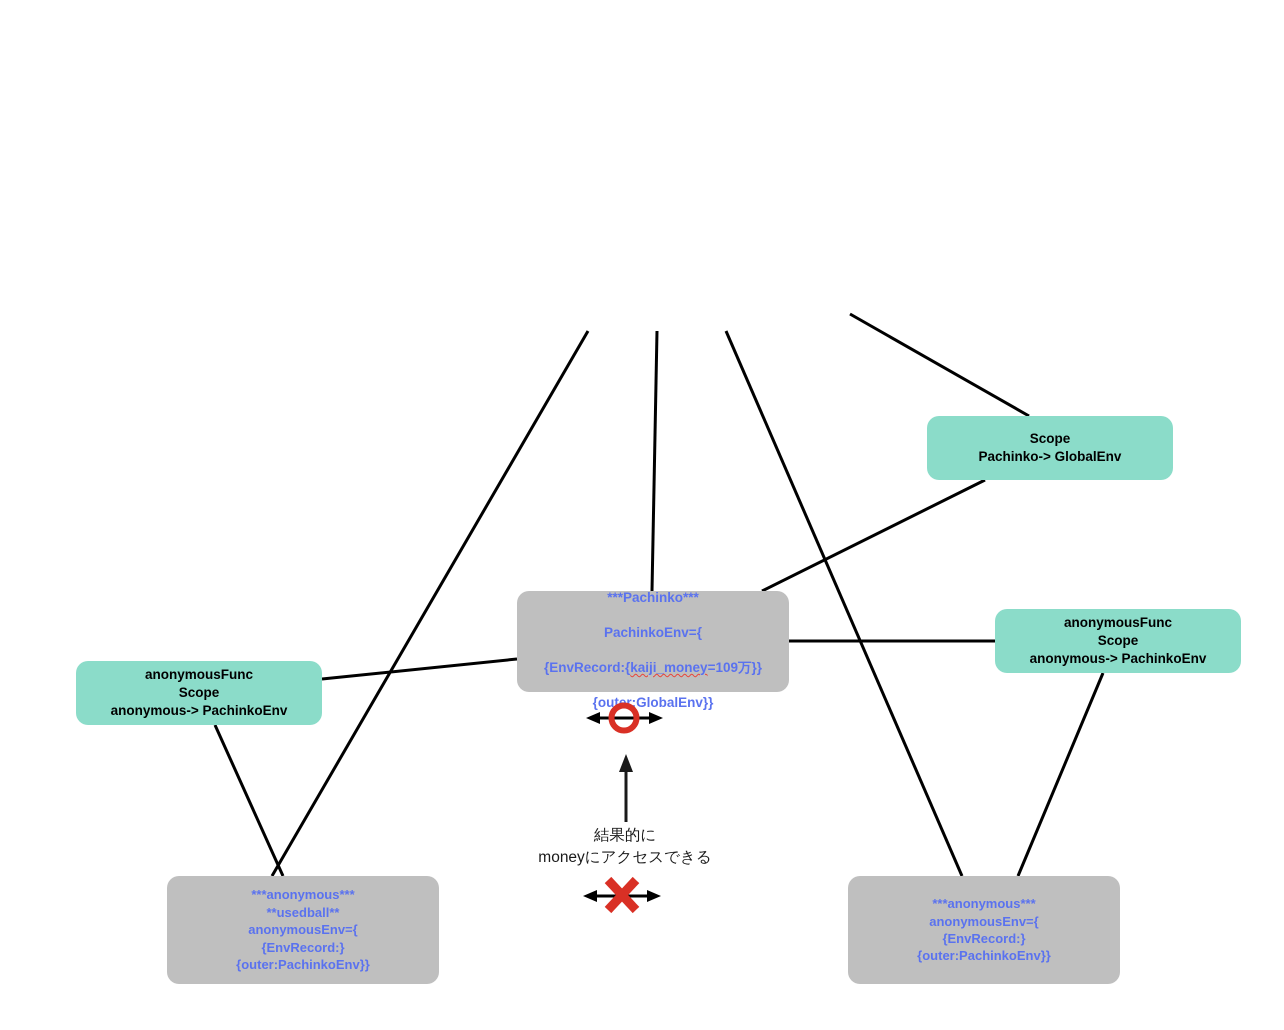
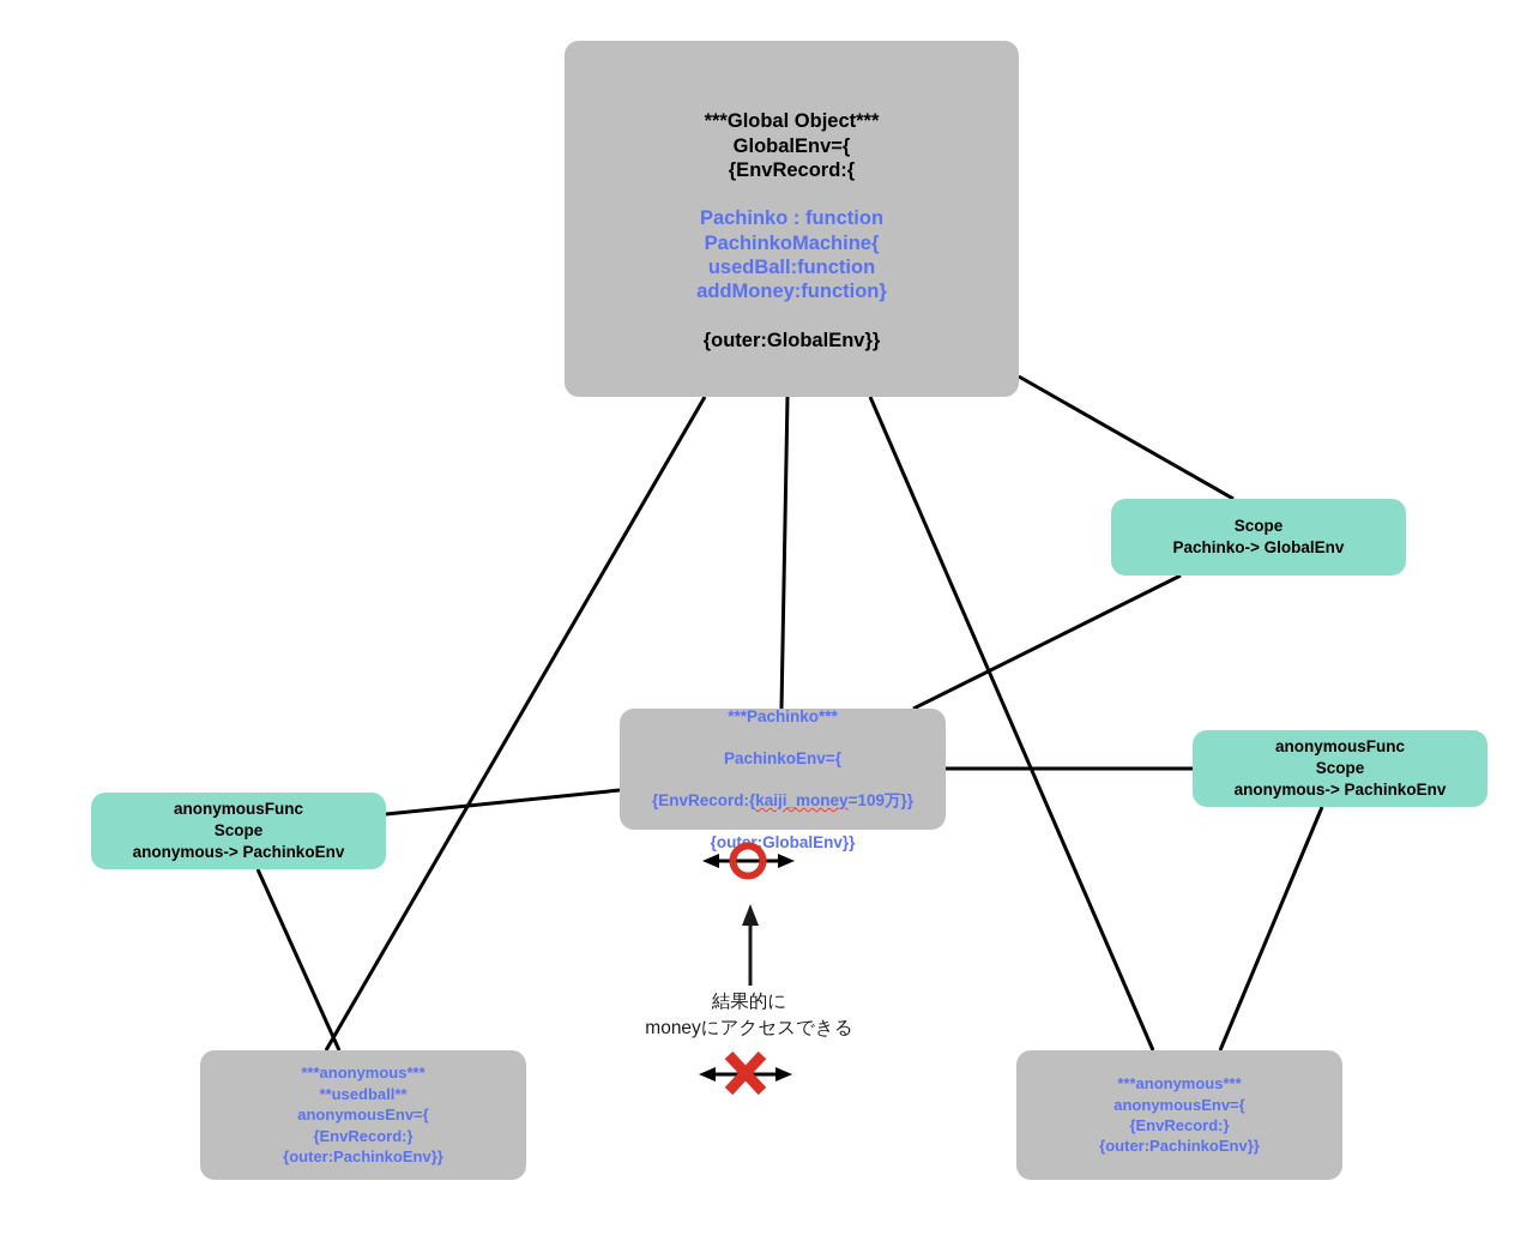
+ ***Global Object***
+ GlobalEnv={
+ {EnvRecord:{
+ Pachinko : function
+ PachinkoMachine{
+ usedBall:function
+ addMoney:function}
+ {outer:GlobalEnv}}
  ***Pachinko***
  PachinkoEnv={
  {EnvRecord:{kaiji_money=109万}}
  {outr:GlobalEnv}}
  ***anonymous***
  **usedball**
  anonymousEnv={
  {EnvRecord:}
  {outer:PachinkoEnv}}
  ***anonymous***
  anonymousEnv={
  {EnvRecord:}
  {outer:PachinkoEnv}}
  Scope
  Pachinko-> GlobalEnv
  anonymousFunc
  Scope
  anonymous-> PachinkoEnv
  anonymousFunc
  Scope
  anonymous-> PachinkoEnv
  結果的に
  moneyにアクセスできる
